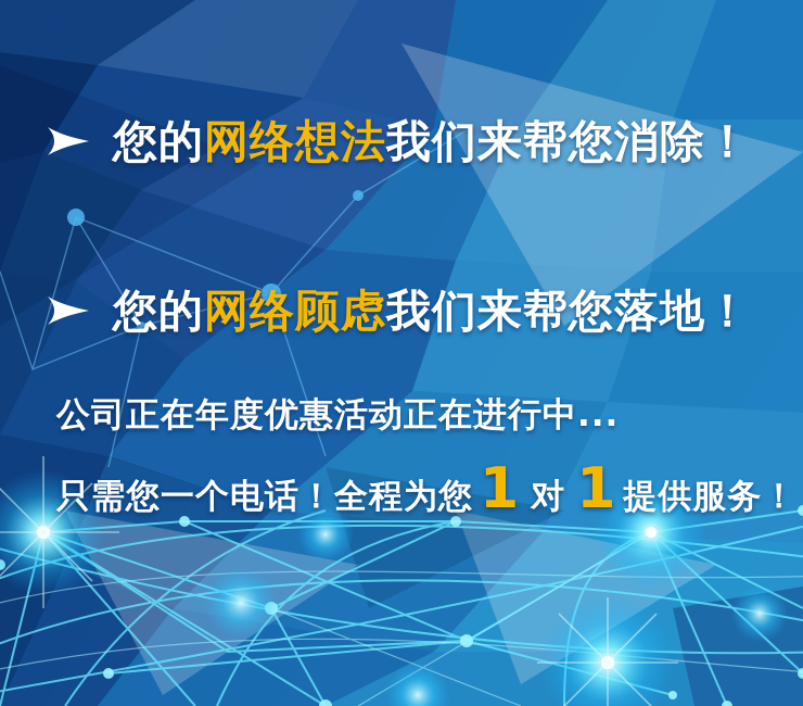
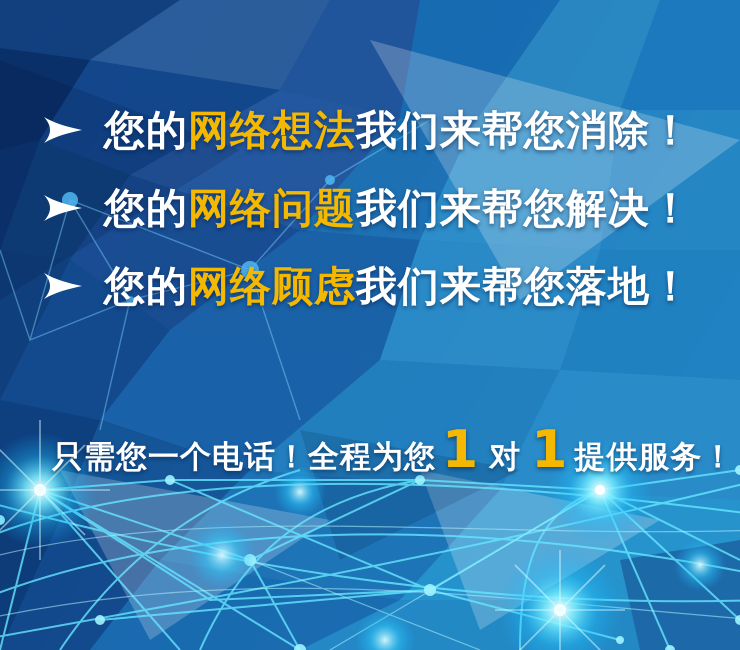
  您的网络想法我们来帮您消除！
+ 您的网络问题我们来帮您解决！
  您的网络顾虑我们来帮您落地！
- 公司正在年度优惠活动正在进行中...
  只需您一个电话！全程为您
  1
  对
  1
  提供服务！
